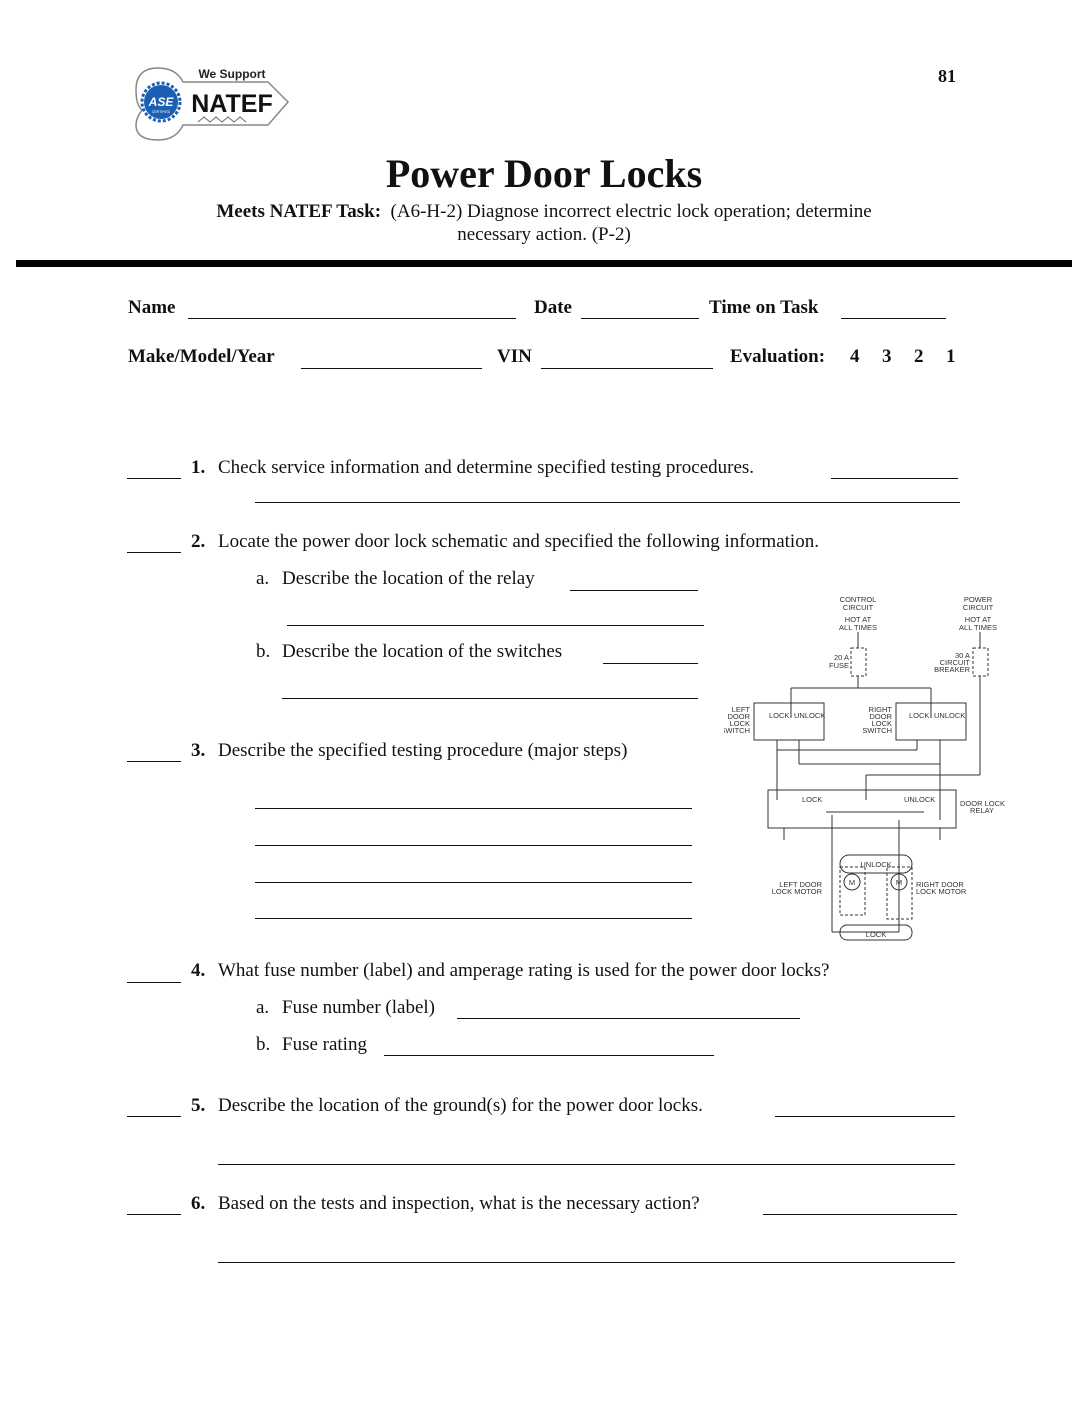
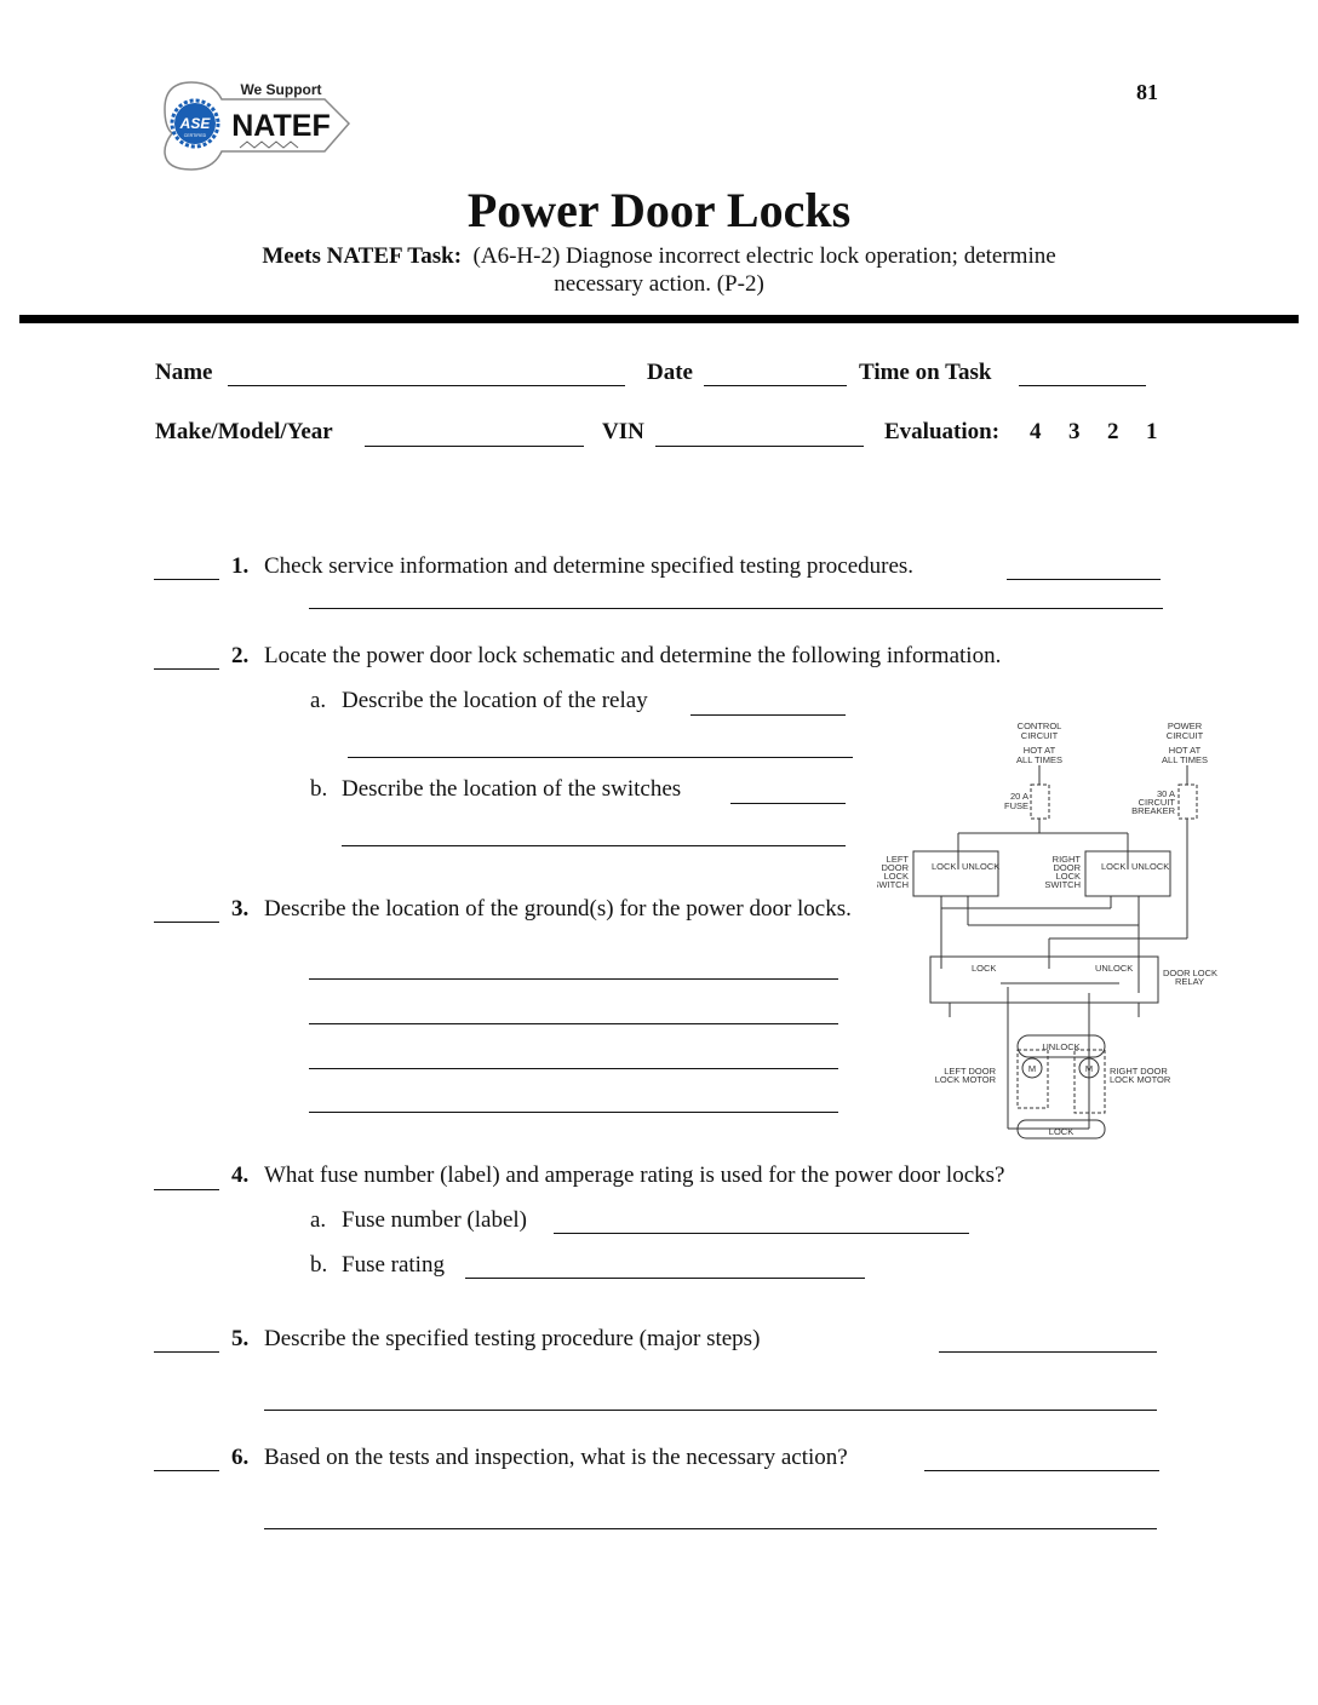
  81
  ASE
  We Support
  NATEF
  Power Door Locks
  Meets NATEF Task: (A6-H-2) Diagnose incorrect electric lock operation; determine
  necessary action. (P-2)
  Name
  Date
  Time on Task
  Make/Model/Year
  VIN
  Evaluation:
  4
  3
  2
  1
  1.
  Check service information and determine specified testing procedures.
  2.
- Locate the power door lock schematic and specified the following information.
+ Locate the power door lock schematic and determine the following information.
  a.
  Describe the location of the relay
  b.
  Describe the location of the switches
  3.
- Describe the specified testing procedure (major steps)
+ Describe the location of the ground(s) for the power door locks.
  CONTROL
  CIRCUIT
  HOT AT
  ALL TIMES
  POWER
  CIRCUIT
  HOT AT
  ALL TIMES
  20 A
  FUSE
  30 A
  CIRCUIT
  BREAKER
  LEFT
  DOOR
  LOCK
  WITCH
  RIGHT
  DOOR
  LOCK
  SWITCH
  LOCK
  UNLOCK
  LOCK
  UNLOCK
  LOCK
  UNLOCK
  DOOR LOCK
  RELAY
  UNLOCK
  LOCK
  M
  M
  LEFT DOOR
  LOCK MOTOR
  RIGHT DOOR
  LOCK MOTOR
  4.
  What fuse number (label) and amperage rating is used for the power door locks?
  a.
  Fuse number (label)
  b.
  Fuse rating
  5.
- Describe the location of the ground(s) for the power door locks.
+ Describe the specified testing procedure (major steps)
  6.
  Based on the tests and inspection, what is the necessary action?
